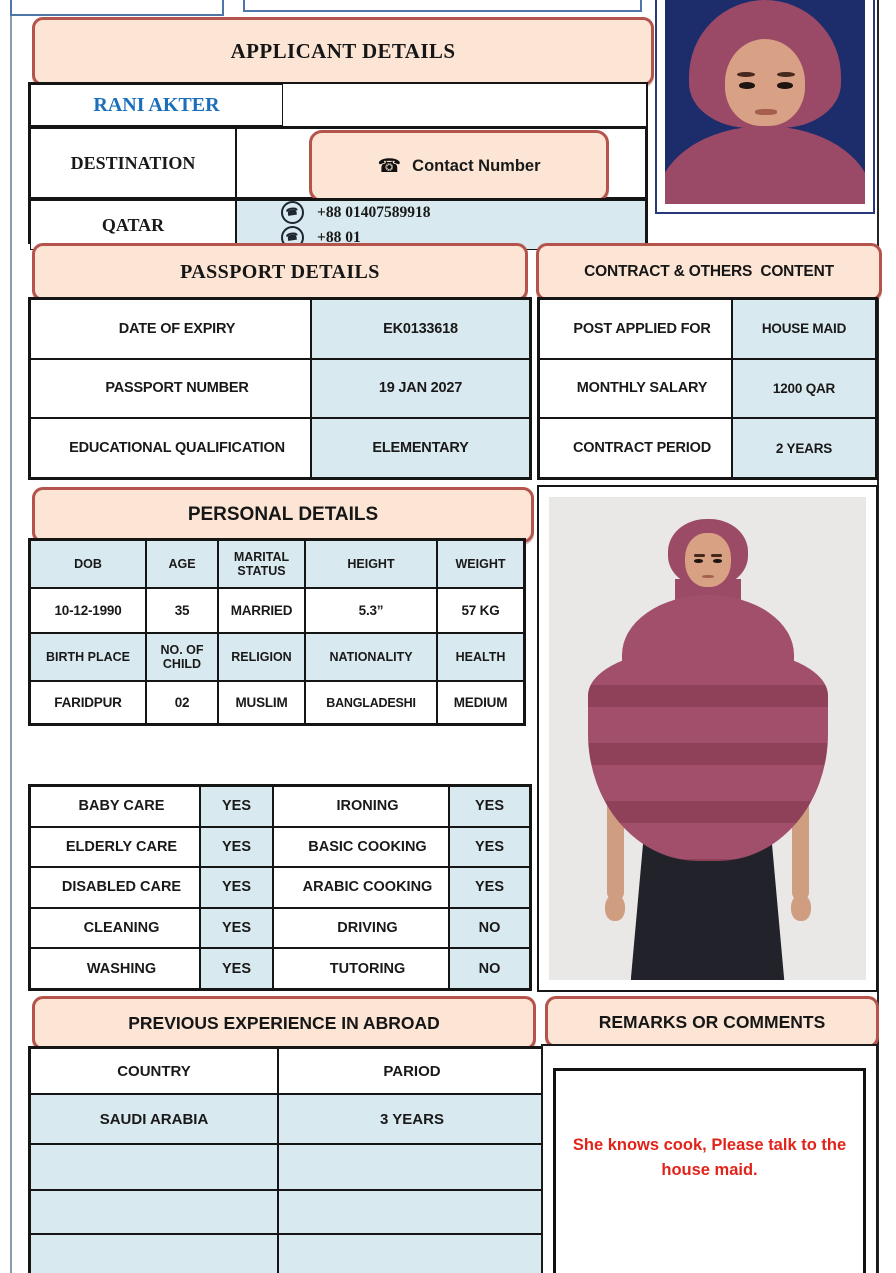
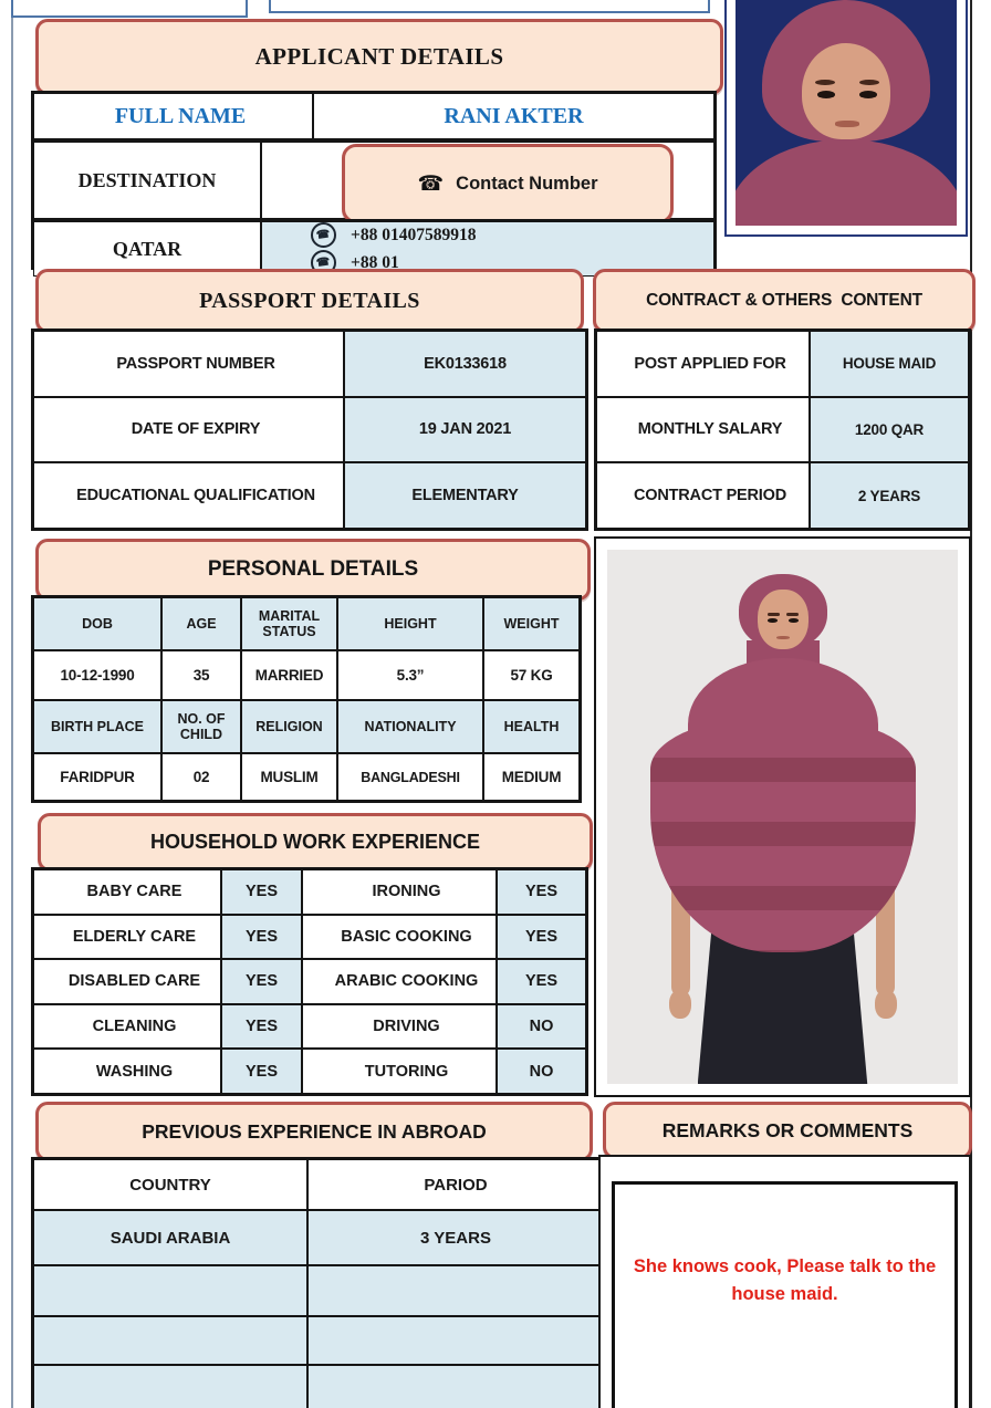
  APPLICANT DETAILS
+ FULL NAME
  RANI AKTER
  DESTINATION
  ☎
  Contact Number
  QATAR
  +88 01407589918
  +88 01
  PASSPORT DETAILS
  CONTRACT & OTHERS CONTENT
- DATE OF EXPIRY
+ PASSPORT NUMBER
  EK0133618
- PASSPORT NUMBER
+ DATE OF EXPIRY
- 19 JAN 2027
+ 19 JAN 2021
  EDUCATIONAL QUALIFICATION
  ELEMENTARY
  POST APPLIED FOR
  HOUSE MAID
  MONTHLY SALARY
  1200 QAR
  CONTRACT PERIOD
  2 YEARS
  PERSONAL DETAILS
  DOB
  AGE
  MARITAL STATUS
  HEIGHT
  WEIGHT
  10-12-1990
  35
  MARRIED
  5.3”
  57 KG
  BIRTH PLACE
  NO. OF CHILD
  RELIGION
  NATIONALITY
  HEALTH
  FARIDPUR
  02
  MUSLIM
  BANGLADESHI
  MEDIUM
+ HOUSEHOLD WORK EXPERIENCE
  BABY CARE
  YES
  IRONING
  YES
  ELDERLY CARE
  YES
  BASIC COOKING
  YES
  DISABLED CARE
  YES
  ARABIC COOKING
  YES
  CLEANING
  YES
  DRIVING
  NO
  WASHING
  YES
  TUTORING
  NO
  PREVIOUS EXPERIENCE IN ABROAD
  COUNTRY
  PARIOD
  SAUDI ARABIA
  3 YEARS
  REMARKS OR COMMENTS
  She knows cook, Please talk to the house maid.
